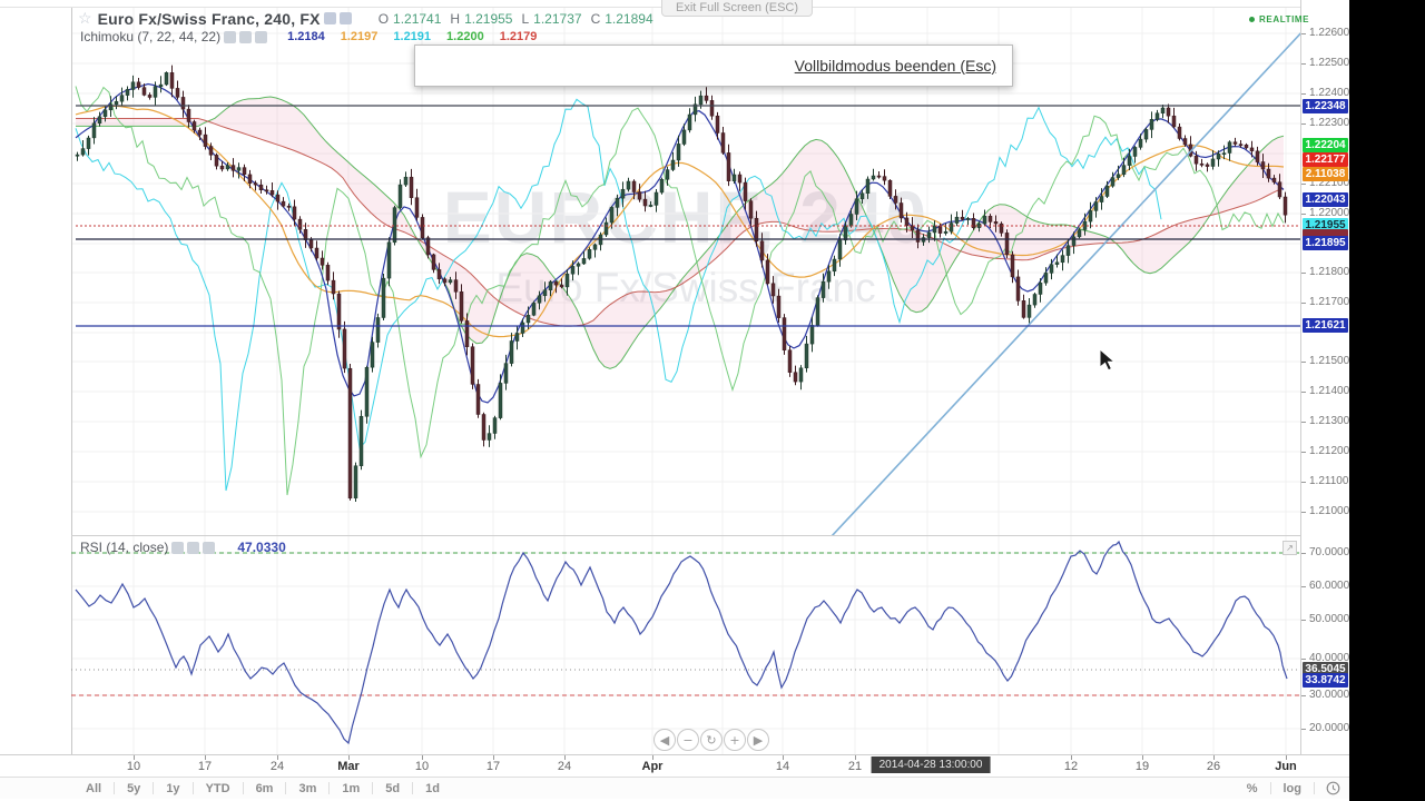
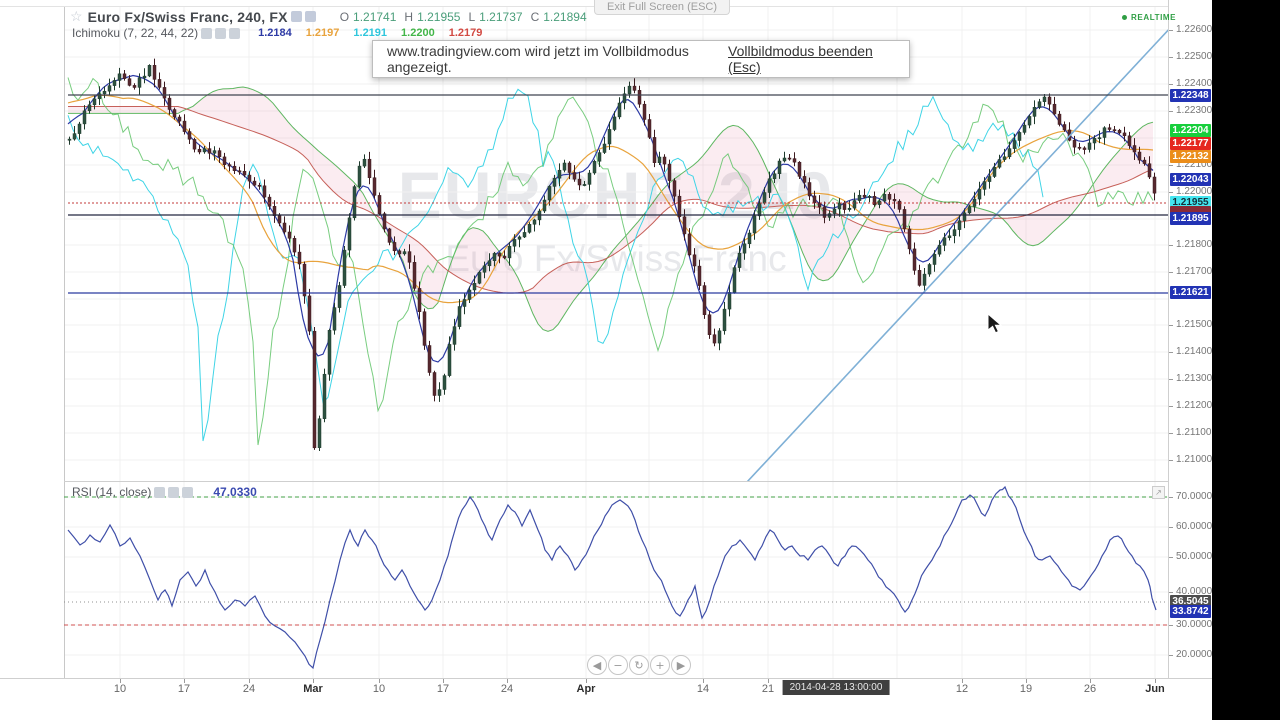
  EURCHF, 24
  Euro FxSwissrnc
  ☆
  Euro Fx/Swiss Franc, 240, FX
  O
  1.21741
  H
  1.21955
  L
  1.21737
  C
  1.21894
  Ichimoku (7, 22, 44, 22)
  1.2184
  1.2197
  1.2191
  1.2200
  1.2179
  REALTIME
  Exit Full Screen (ESC)
+ www.tradingview.com wird jetzt im Vollbildmodus angezeigt.
  Vollbildmodus beenden (Esc)
  RSI (14, close)
  47.0330
  ↗
  1.22600
  1.22500
  1.22400
  1.22300
  1.22100
  1.22000
  1.21800
  1.21700
  1.21500
  1.21400
  1.21300
  1.21200
  1.21100
  1.21000
  70.0000
  60.0000
  50.0000
  40.0000
  30.0000
  20.0000
  1.22348
  1.22204
  1.22177
- 2.11038
+ 1.22132
  1.22043
  1.21955
  1.21895
  1.21621
  36.5045
  33.8742
  10
  17
  24
  Mar
  10
  17
  24
  Apr
  14
  21
  12
  19
  26
  Jun
  2014-04-28 13:00:00
  ◀
  −
  ↻
  +
  ▶
- All
- 5y
- 1y
- YTD
- 6m
- 3m
- 1m
- 5d
- 1d
- %
- log
